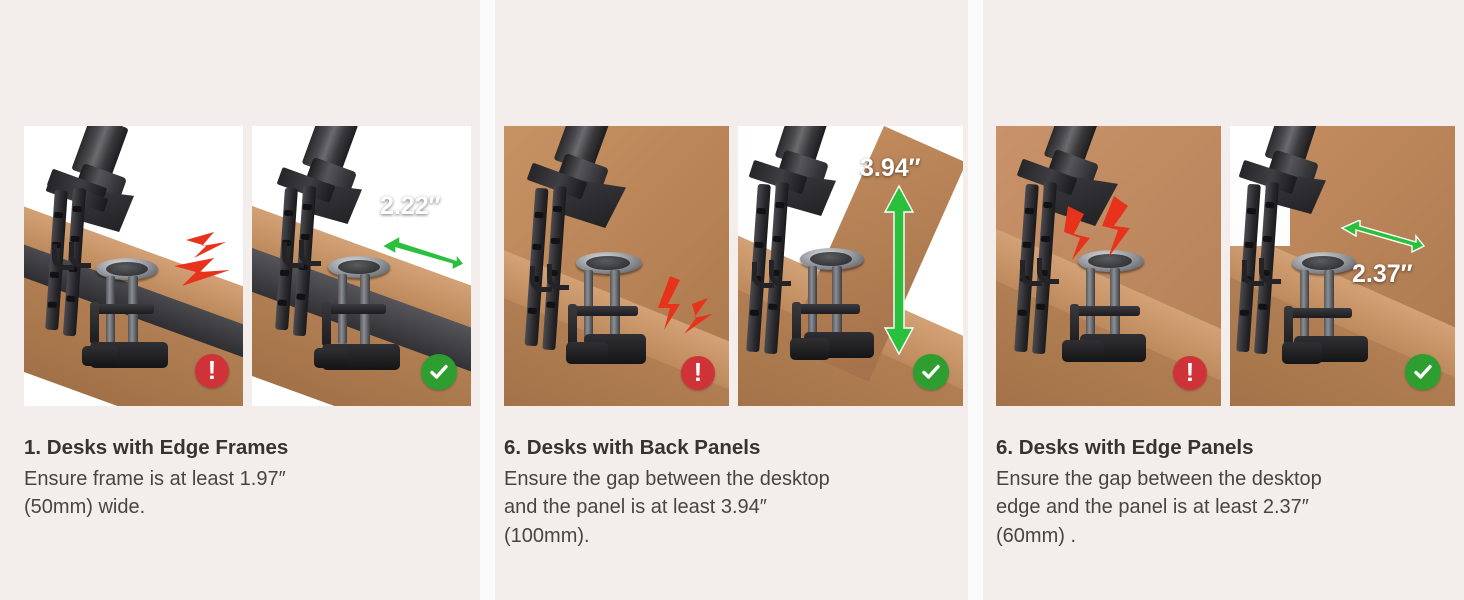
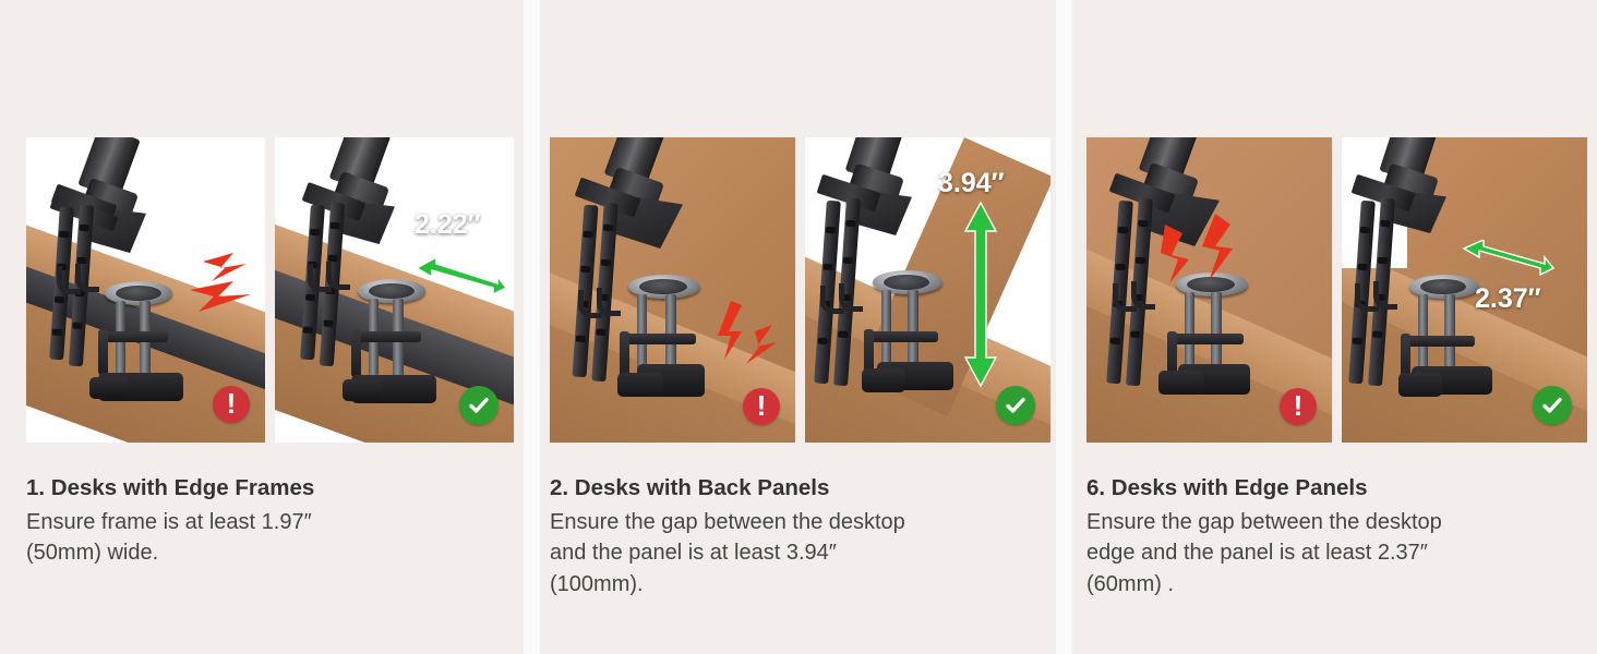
  !
  2.22″
  1. Desks with Edge Frames
  Ensure frame is at least 1.97″
  (50mm) wide.
  !
  3.94″
- 6. Desks with Back Panels
+ 2. Desks with Back Panels
  Ensure the gap between the desktop
  and the panel is at least 3.94″
  (100mm).
  !
  2.37″
  6. Desks with Edge Panels
  Ensure the gap between the desktop
  edge and the panel is at least 2.37″
  (60mm) .
